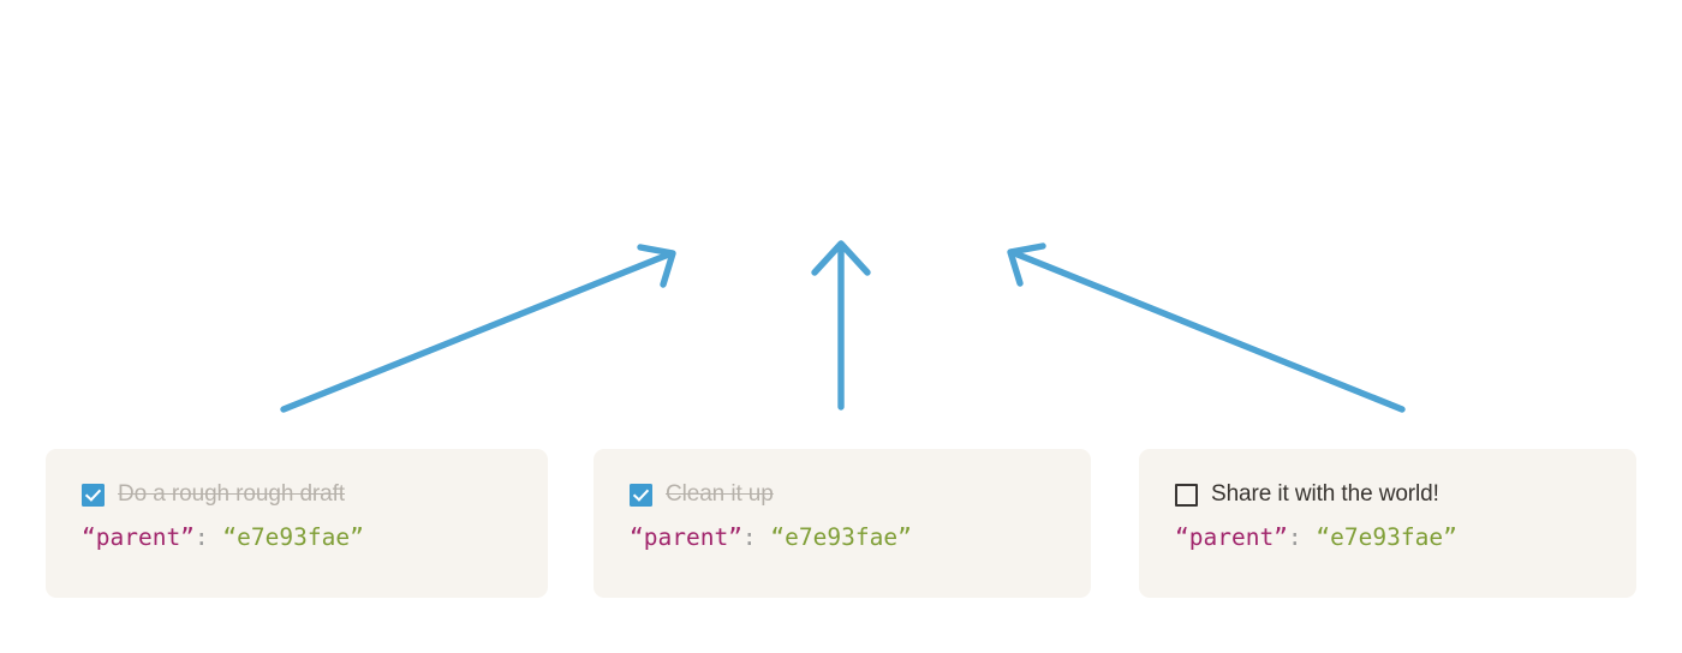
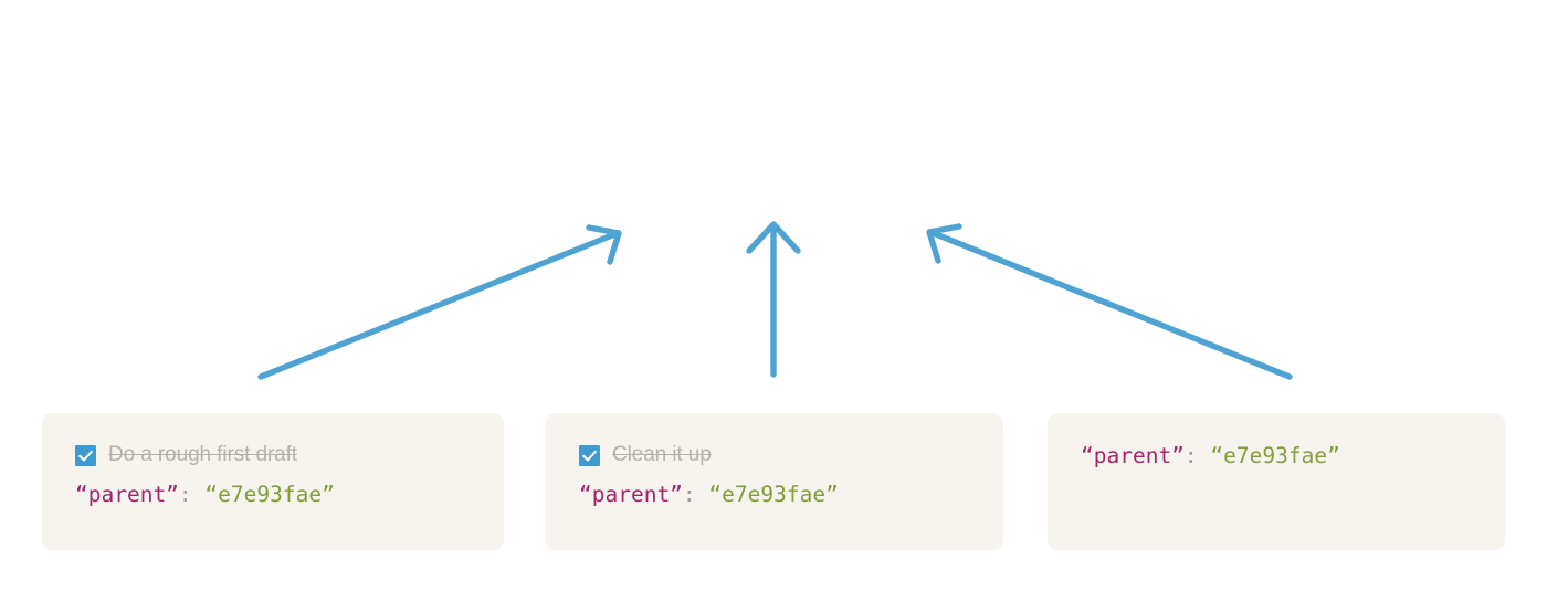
- Do a rough rough draft
+ Do a rough first draft
  “parent”: “e7e93fae”
  Clean it up
  “parent”: “e7e93fae”
- Share it with the world!
  “parent”: “e7e93fae”
